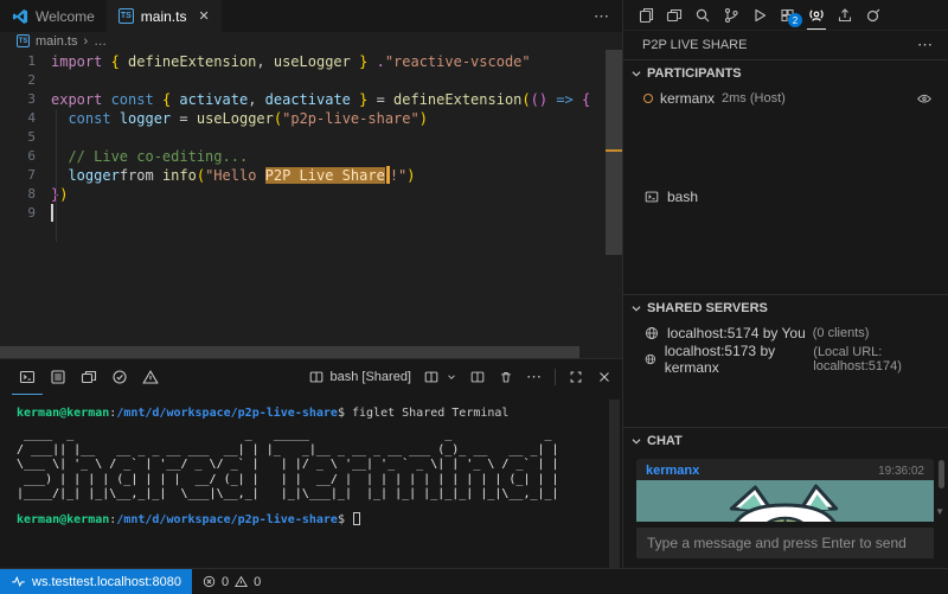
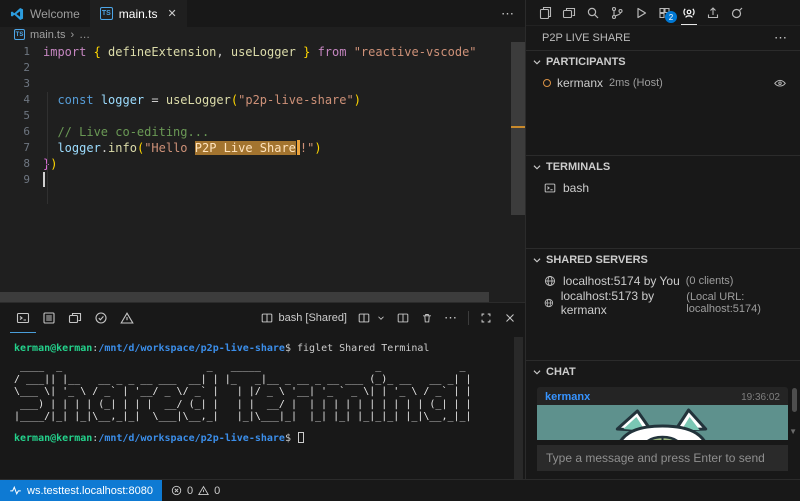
  Welcome
  main.ts
  ✕
  ⋯
  main.ts
  ›
  …
  1
- import { defineExtension, useLogger } ."reactive-vscode"
+ import { defineExtension, useLogger } from "reactive-vscode"
  2
  3
- export const { activate, deactivate } = defineExtension(() => {
  4
  const logger = useLogger("p2p-live-share")
  5
  6
  // Live co-editing...
  7
- loggerfrom info("Hello P2P Live Share !")
+ logger.info("Hello P2P Live Share !")
  8
  9
  bash [Shared]
  ⋯
  kerman@kerman:/mnt/d/workspace/p2p-live-share$ figlet Shared Terminal
  ____ _ _ _____ _ _
  / ___|| |__ __ _ _ __ ___ __| | |_ _|__ _ __ _ __ ___ (_)_ __ __ _| |
  \___ \| '_ \ / _` | '__/ _ \/ _` | | |/ _ \ '__| '_ ` _ \| | '_ \ / _` | |
  ___) | | | | (_| | | | __/ (_| | | | __/ | | | | | | | | | | | (_| | |
  |____/|_| |_|\__,_|_| \___|\__,_| |_|\___|_| |_| |_| |_|_|_| |_|\__,_|_|
  kerman@kerman:/mnt/d/workspace/p2p-live-share$
  2
  P2P LIVE SHARE
  ⋯
  PARTICIPANTS
  kermanx
  2ms (Host)
+ TERMINALS
  bash
  SHARED SERVERS
  localhost:5174 by You
  (0 clients)
  localhost:5173 by kermanx
  (Local URL: localhost:5174)
  CHAT
  kermanx
  19:36:02
  ▼
  Type a message and press Enter to send
  ws.testtest.localhost:8080
  0
  0
